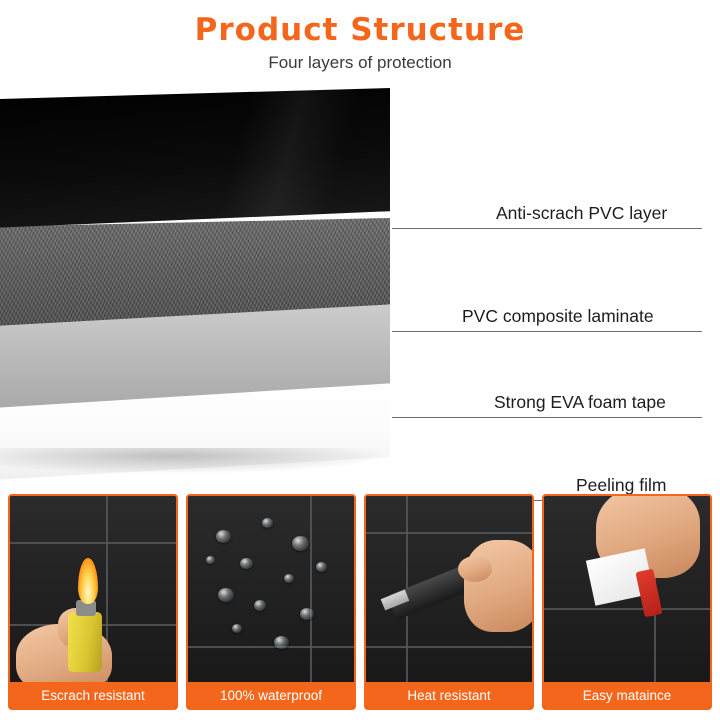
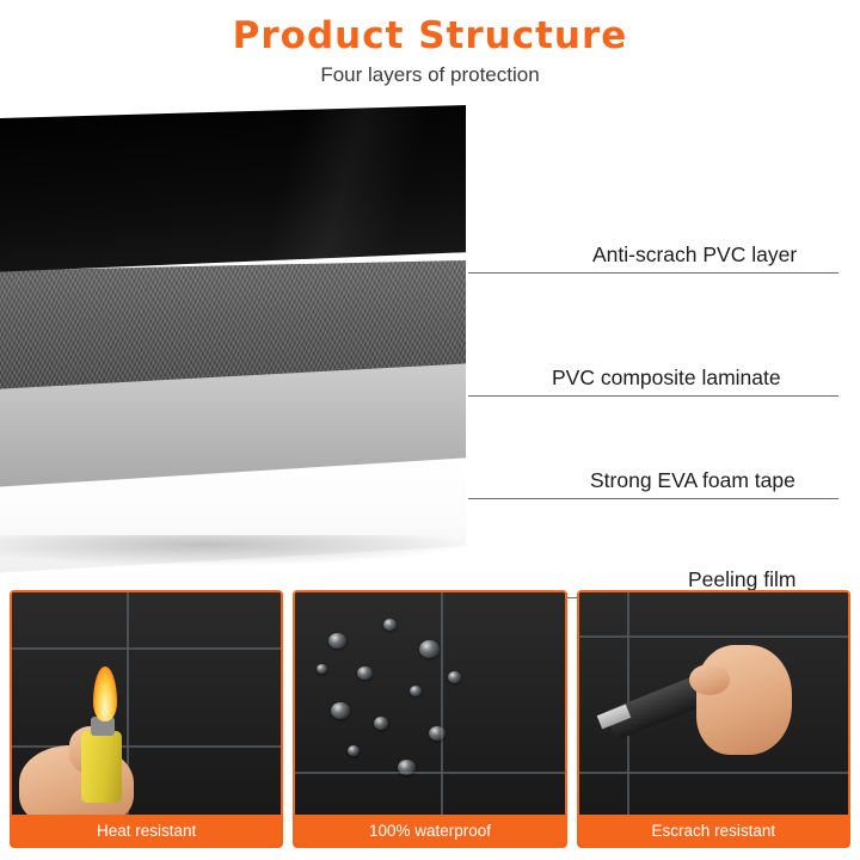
  Product Structure
  Four layers of protection
  Anti-scrach PVC layer
  PVC composite laminate
  Strong EVA foam tape
  Peeling film
- Escrach resistant
+ Heat resistant
  100% waterproof
- Heat resistant
+ Escrach resistant
- Easy mataince
